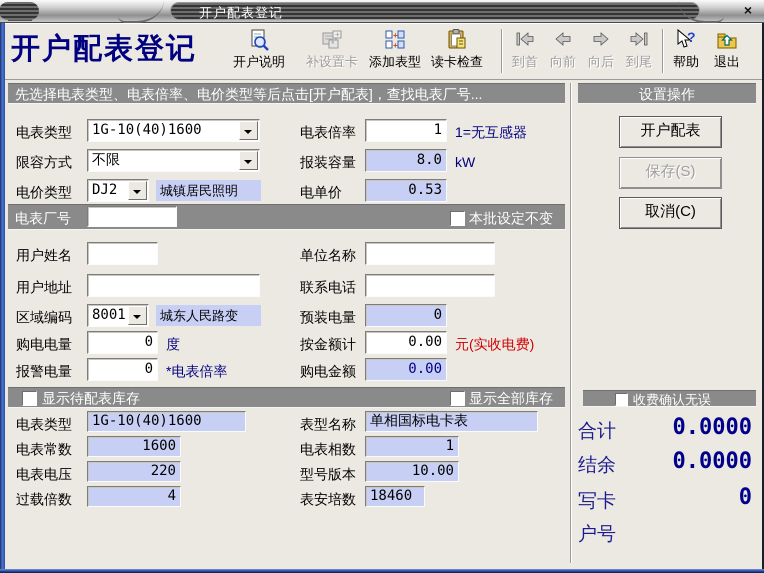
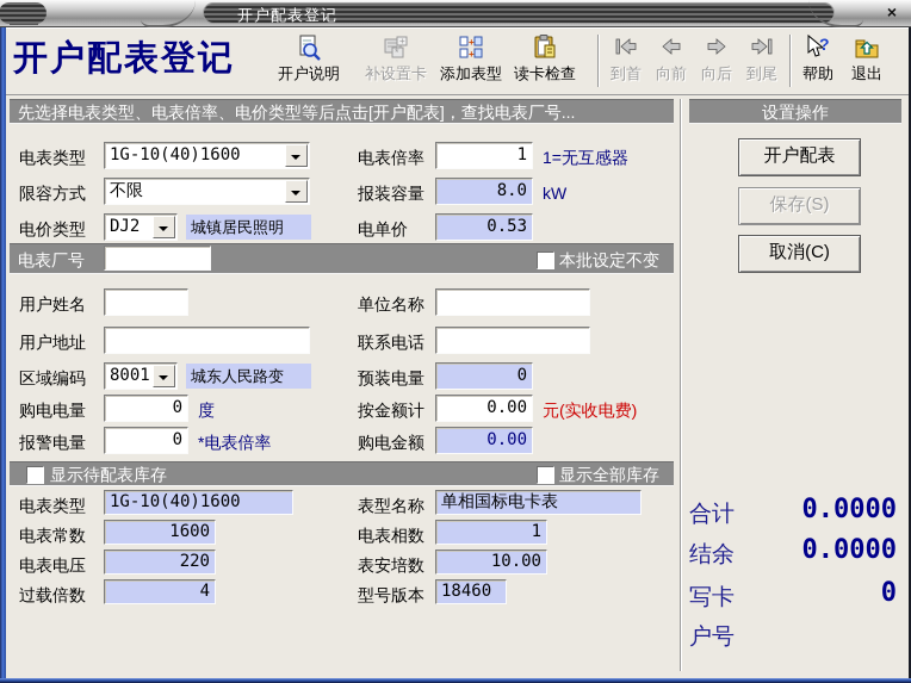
  开户配表登记
  ×
  开户配表登记
  开户说明
  +
  *
  补设置卡
  +
  +
  添加表型
  读卡检查
  到首
  向前
  向后
  到尾
  ?
  帮助
  退出
  先选择电表类型、电表倍率、电价类型等后点击[开户配表]，查找电表厂号...
  设置操作
  电表类型
  1G-10(40)1600
  电表倍率
  1
  1=无互感器
  限容方式
  不限
  报装容量
  8.0
  kW
  电价类型
  DJ2
  城镇居民照明
  电单价
  0.53
  电表厂号
  本批设定不变
  用户姓名
  单位名称
  用户地址
  联系电话
  区域编码
  8001
  城东人民路变
  预装电量
  0
  购电电量
  0
  度
  按金额计
  0.00
  元(实收电费)
  报警电量
  0
  *电表倍率
  购电金额
  0.00
  显示待配表库存
  显示全部库存
  电表类型
  1G-10(40)1600
  表型名称
  单相国标电卡表
  电表常数
  1600
  电表相数
  1
  电表电压
  220
- 型号版本
+ 表安培数
  10.00
  过载倍数
  4
- 表安培数
+ 型号版本
  18460
  开户配表
  保存(S)
  取消(C)
- 收费确认无误
  合计
  0.0000
  结余
  0.0000
  写卡
  0
  户号
